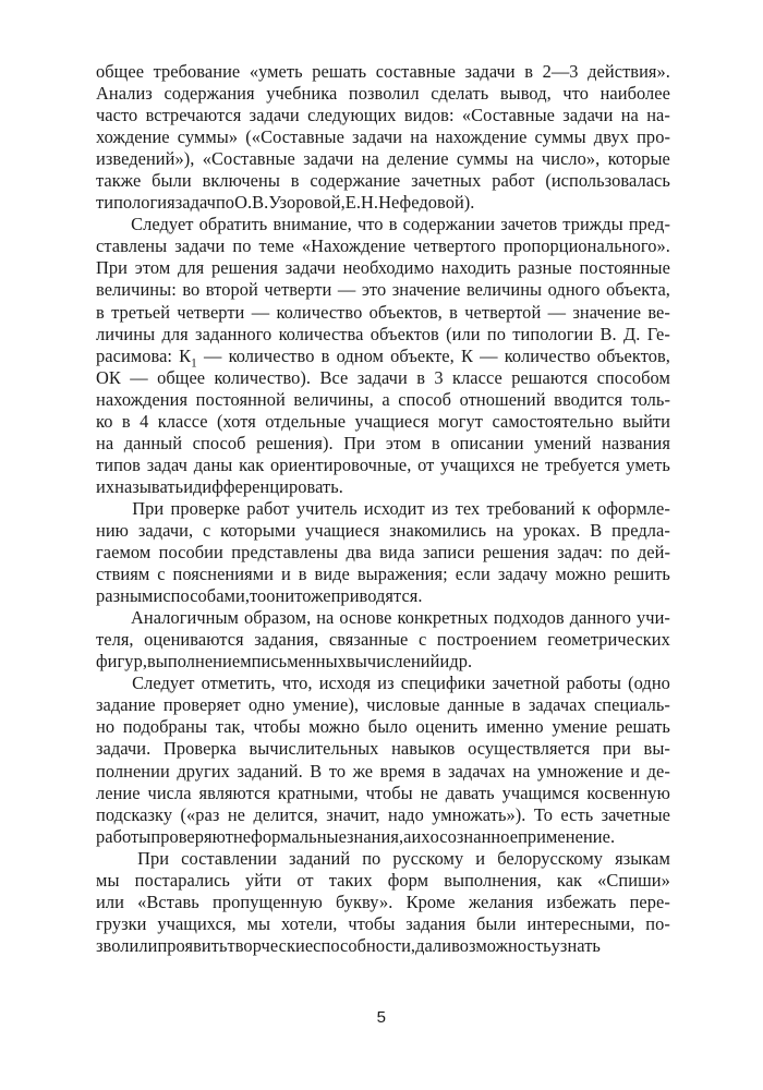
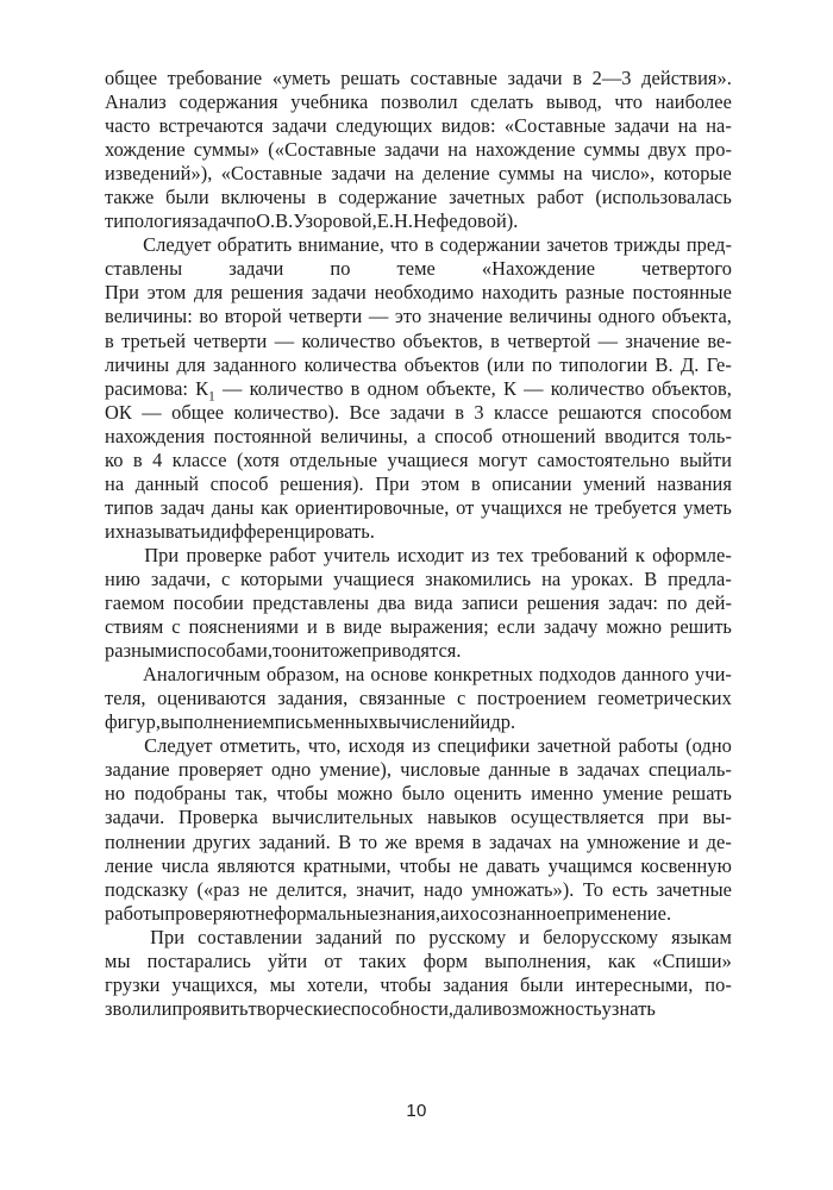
  общее
  требование
  «уметь
  решать
  составные
  задачи
  в
  2—3
  действия».
  Анализ
  содержания
  учебника
  позволил
  сделать
  вывод,
  что
  наиболее
  часто
  встречаются
  задачи
  следующих
  видов:
  «Составные
  задачи
  на
  на-
  хождение
  суммы»
  («Составные
  задачи
  на
  нахождение
  суммы
  двух
  про-
  изведений»),
  «Составные
  задачи
  на
  деление
  суммы
  на
  число»,
  которые
  также
  были
  включены
  в
  содержание
  зачетных
  работ
  (использовалась
  типология
  задач
  по
  О.
  В.
  Узоровой,
  Е.
  Н.
  Нефедовой).
  Следует
  обратить
  внимание,
  что
  в
  содержании
  зачетов
  трижды
  пред-
  ставлены
  задачи
  по
  теме
  «Нахождение
  четвертого
- пропорционального».
  При
  этом
  для
  решения
  задачи
  необходимо
  находить
  разные
  постоянные
  величины:
  во
  второй
  четверти
  —
  это
  значение
  величины
  одного
  объекта,
  в
  третьей
  четверти
  —
  количество
  объектов,
  в
  четвертой
  —
  значение
  ве-
  личины
  для
  заданного
  количества
  объектов
  (или
  по
  типологии
  В.
  Д.
  Ге-
  расимова:
  К1
  —
  количество
  в
  одном
  объекте,
  К
  —
  количество
  объектов,
  ОК
  —
  общее
  количество).
  Все
  задачи
  в
  3
  классе
  решаются
  способом
  нахождения
  постоянной
  величины,
  а
  способ
  отношений
  вводится
  толь-
  ко
  в
  4
  классе
  (хотя
  отдельные
  учащиеся
  могут
  самостоятельно
  выйти
  на
  данный
  способ
  решения).
  При
  этом
  в
  описании
  умений
  названия
  типов
  задач
  даны
  как
  ориентировочные,
  от
  учащихся
  не
  требуется
  уметь
  их
  называть
  и
  дифференцировать.
  При
  проверке
  работ
  учитель
  исходит
  из
  тех
  требований
  к
  оформле-
  нию
  задачи,
  с
  которыми
  учащиеся
  знакомились
  на
  уроках.
  В
  предла-
  гаемом
  пособии
  представлены
  два
  вида
  записи
  решения
  задач:
  по
  дей-
  ствиям
  с
  пояснениями
  и
  в
  виде
  выражения;
  если
  задачу
  можно
  решить
  разными
  способами,
  то
  они
  тоже
  приводятся.
  Аналогичным
  образом,
  на
  основе
  конкретных
  подходов
  данного
  учи-
  теля,
  оцениваются
  задания,
  связанные
  с
  построением
  геометрических
  фигур,
  выполнением
  письменных
  вычислений
  и
  др.
  Следует
  отметить,
  что,
  исходя
  из
  специфики
  зачетной
  работы
  (одно
  задание
  проверяет
  одно
  умение),
  числовые
  данные
  в
  задачах
  специаль-
  но
  подобраны
  так,
  чтобы
  можно
  было
  оценить
  именно
  умение
  решать
  задачи.
  Проверка
  вычислительных
  навыков
  осуществляется
  при
  вы-
  полнении
  других
  заданий.
  В
  то
  же
  время
  в
  задачах
  на
  умножение
  и
  де-
  ление
  числа
  являются
  кратными,
  чтобы
  не
  давать
  учащимся
  косвенную
  подсказку
  («раз
  не
  делится,
  значит,
  надо
  умножать»).
  То
  есть
  зачетные
  работы
  проверяют
  не
  формальные
  знания,
  а
  их
  осознанное
  применение.
  При
  составлении
  заданий
  по
  русскому
  и
  белорусскому
  языкам
  мы
  постарались
  уйти
  от
  таких
  форм
  выполнения,
  как
  «Спиши»
- или
- «Вставь
- пропущенную
- букву».
- Кроме
- желания
- избежать
- пере-
  грузки
  учащихся,
  мы
  хотели,
  чтобы
  задания
  были
  интересными,
  по-
  зволили
  проявить
  творческие
  способности,
  дали
  возможность
  узнать
- 5
+ 10
